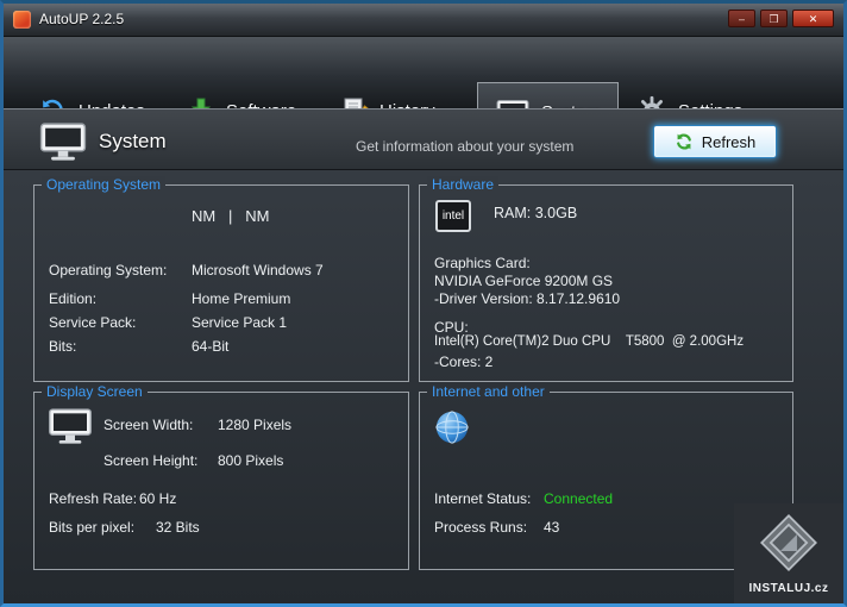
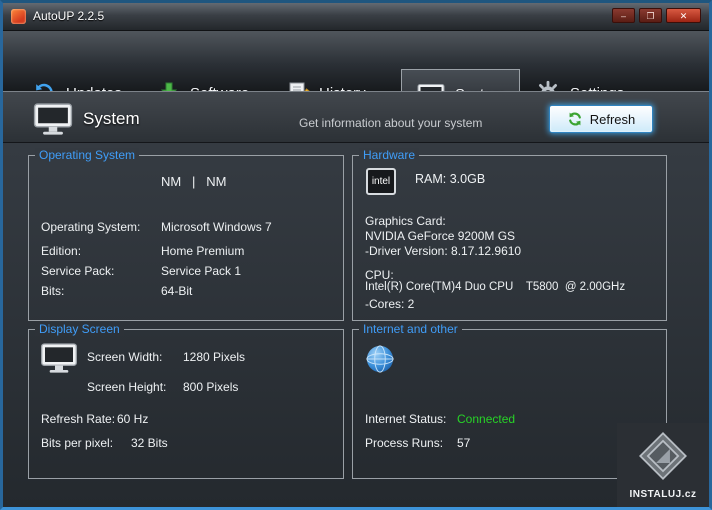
  AutoUP 2.2.5
  –
  ❐
  ✕
  System
  Get information about your system
  Refresh
  Operating System
  NM | NM
  Operating System: Microsoft Windows 7
  Edition: Home Premium
  Service Pack: Service Pack 1
  Bits: 64-Bit
  Hardware
  intel
  RAM: 3.0GB
  Graphics Card:
  NVIDIA GeForce 9200M GS
  -Driver Version: 8.17.12.9610
  CPU:
- Intel(R) Core(TM)2 Duo CPU T5800 @ 2.00GHz
+ Intel(R) Core(TM)4 Duo CPU T5800 @ 2.00GHz
  -Cores: 2
  Display Screen
  Screen Width: 1280 Pixels
  Screen Height: 800 Pixels
  Refresh Rate: 60 Hz
  Bits per pixel: 32 Bits
  Internet and other
  Internet Status: Connected
- Process Runs: 43
+ Process Runs: 57
  INSTALUJ.cz
